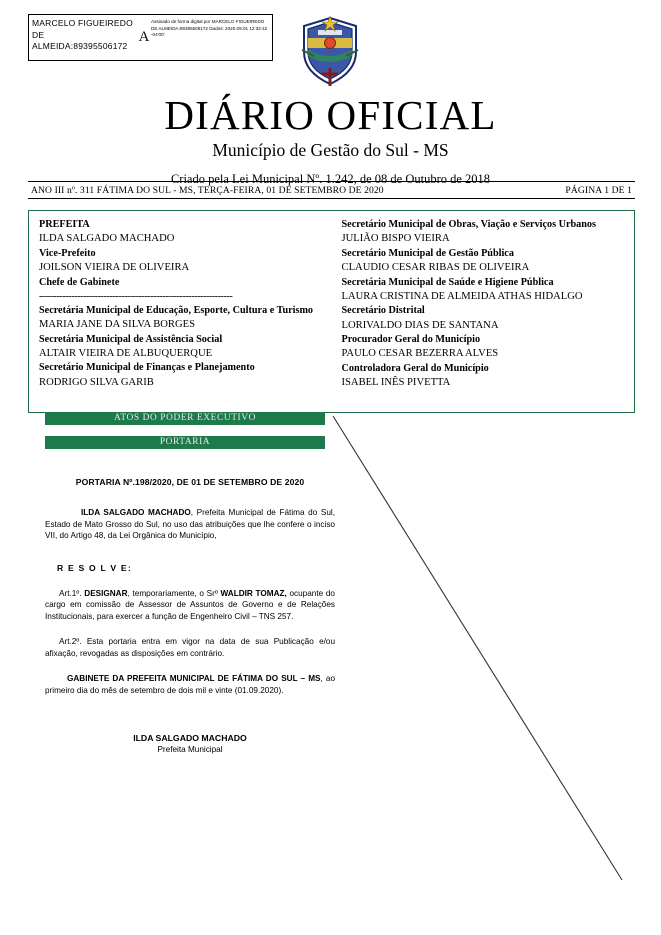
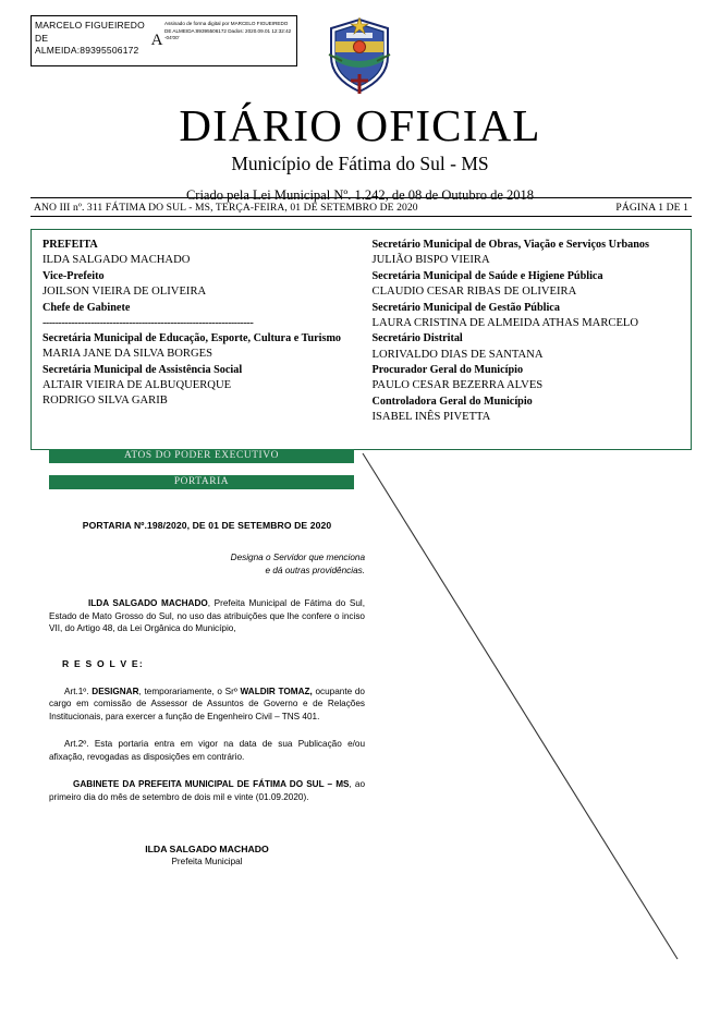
  MARCELO FIGUEIREDO DE ALMEIDA:89395506172
  A
  DIÁRIO OFICIAL
- Município de Gestão do Sul - MS
+ Município de Fátima do Sul - MS
  Criado pela Lei Municipal Nº. 1.242, de 08 de Outubro de 2018
  ANO III nº. 311 FÁTIMA DO SUL - MS, TERÇA-FEIRA, 01 DE SETEMBRO DE 2020
  PÁGINA 1 DE 1
  PREFEITA
  ILDA SALGADO MACHADO
  Vice-Prefeito
  JOILSON VIEIRA DE OLIVEIRA
  Chefe de Gabinete
  ------------------------------------------------------------------
  Secretária Municipal de Educação, Esporte, Cultura e Turismo
  MARIA JANE DA SILVA BORGES
  Secretária Municipal de Assistência Social
  ALTAIR VIEIRA DE ALBUQUERQUE
- Secretário Municipal de Finanças e Planejamento
  RODRIGO SILVA GARIB
  Secretário Municipal de Obras, Viação e Serviços Urbanos
  JULIÃO BISPO VIEIRA
- Secretário Municipal de Gestão Pública
+ Secretária Municipal de Saúde e Higiene Pública
  CLAUDIO CESAR RIBAS DE OLIVEIRA
- Secretária Municipal de Saúde e Higiene Pública
+ Secretário Municipal de Gestão Pública
- LAURA CRISTINA DE ALMEIDA ATHAS HIDALGO
+ LAURA CRISTINA DE ALMEIDA ATHAS MARCELO
  Secretário Distrital
  LORIVALDO DIAS DE SANTANA
  Procurador Geral do Município
  PAULO CESAR BEZERRA ALVES
  Controladora Geral do Município
  ISABEL INÊS PIVETTA
  ATOS DO PODER EXECUTIVO
  PORTARIA
  PORTARIA Nº.198/2020, DE 01 DE SETEMBRO DE 2020
+ Designa o Servidor que menciona
+ e dá outras providências.
  ILDA SALGADO MACHADO, Prefeita Municipal de Fátima do Sul, Estado de Mato Grosso do Sul, no uso das atribuições que lhe confere o inciso VII, do Artigo 48, da Lei Orgânica do Município,
  R E S O L V E:
- Art.1º. DESIGNAR, temporariamente, o Srº WALDIR TOMAZ, ocupante do cargo em comissão de Assessor de Assuntos de Governo e de Relações Institucionais, para exercer a função de Engenheiro Civil – TNS 257.
+ Art.1º. DESIGNAR, temporariamente, o Srº WALDIR TOMAZ, ocupante do cargo em comissão de Assessor de Assuntos de Governo e de Relações Institucionais, para exercer a função de Engenheiro Civil – TNS 401.
  Art.2º. Esta portaria entra em vigor na data de sua Publicação e/ou afixação, revogadas as disposições em contrário.
  GABINETE DA PREFEITA MUNICIPAL DE FÁTIMA DO SUL – MS, ao primeiro dia do mês de setembro de dois mil e vinte (01.09.2020).
  ILDA SALGADO MACHADO
  Prefeita Municipal
